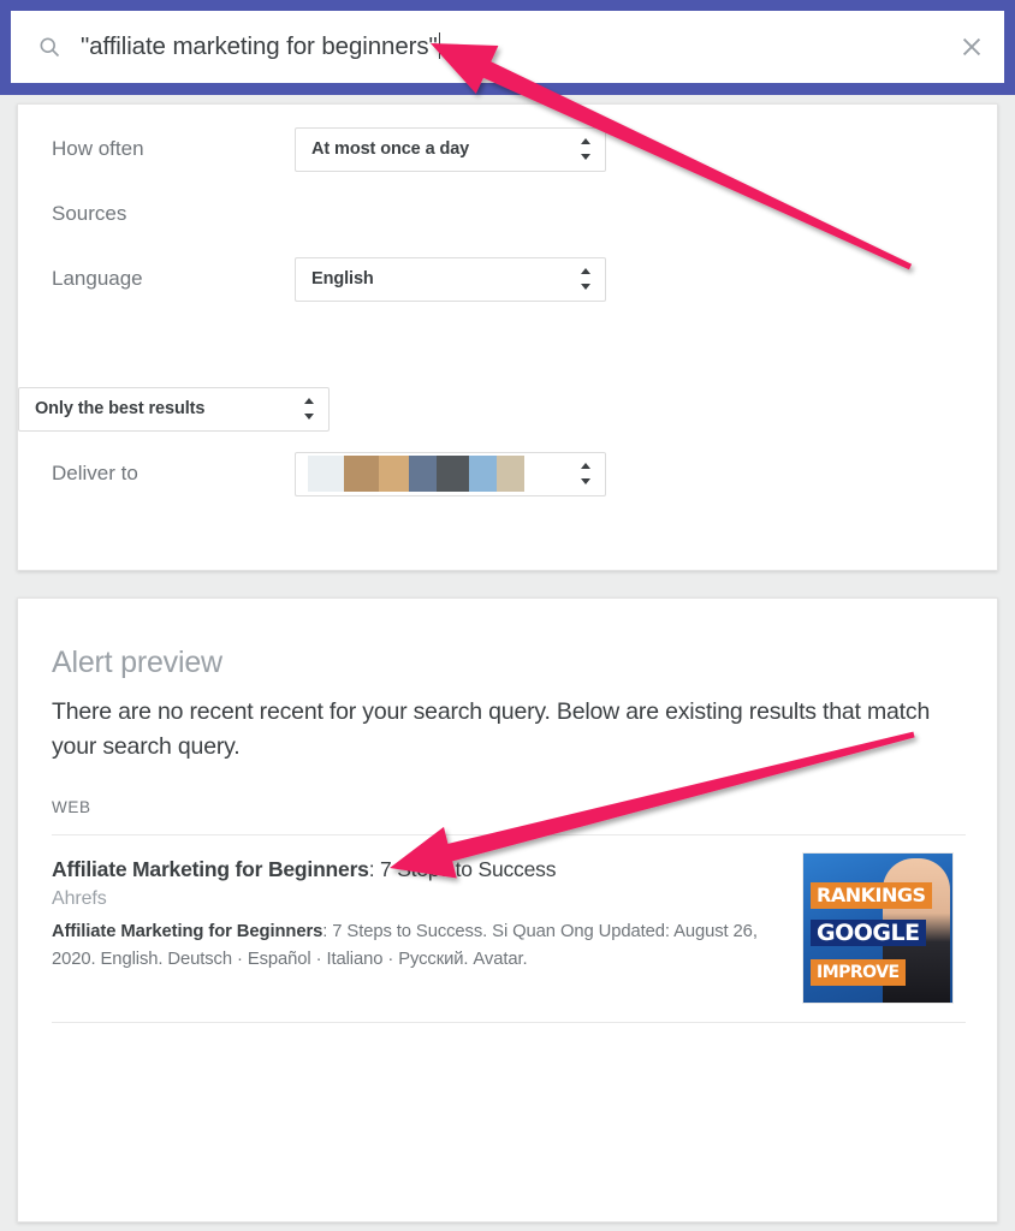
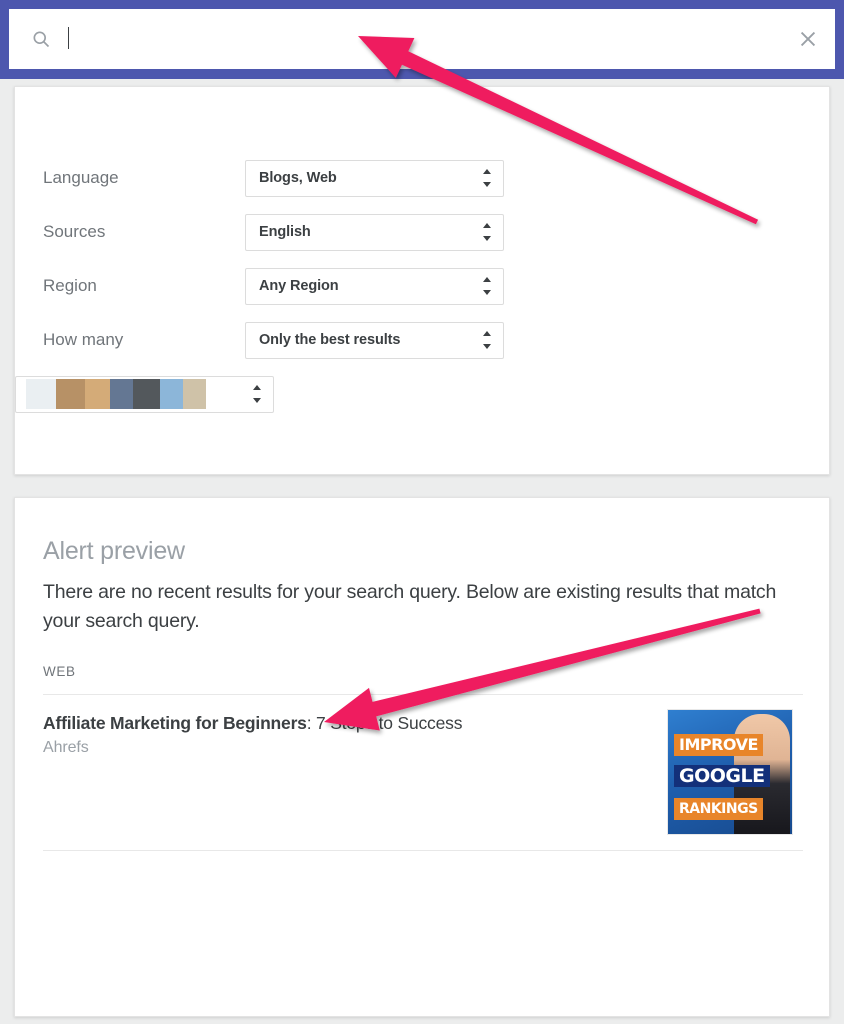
- "affiliate marketing for beginners"
- How often
- At most once a day
- Sources
+ Language
+ Blogs, Web
- Language
+ Sources
  English
+ Region
+ Any Region
+ How many
  Only the best results
- Deliver to
  Alert preview
- There are no recent recent for your search query. Below are existing results that match your search query.
+ There are no recent results for your search query. Below are existing results that match your search query.
  WEB
  Affiliate Marketing for Beginners: 7 to Success
  Ahrefs
- Affiliate Marketing for Beginners: 7 Steps to Success. Si Quan Ong Updated: August 26, 2020. English. Deutsch · Español · Italiano · Русский. Avatar.
- RANKINGS
+ IMPROVE
  GOOGLE
- IMPROVE
+ RANKINGS
